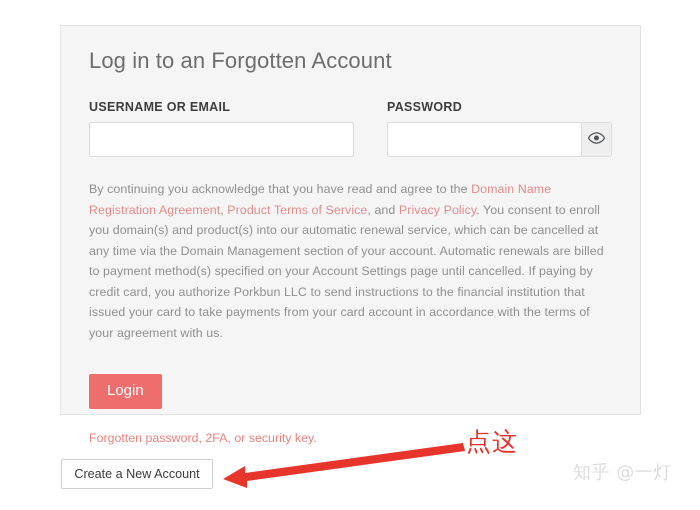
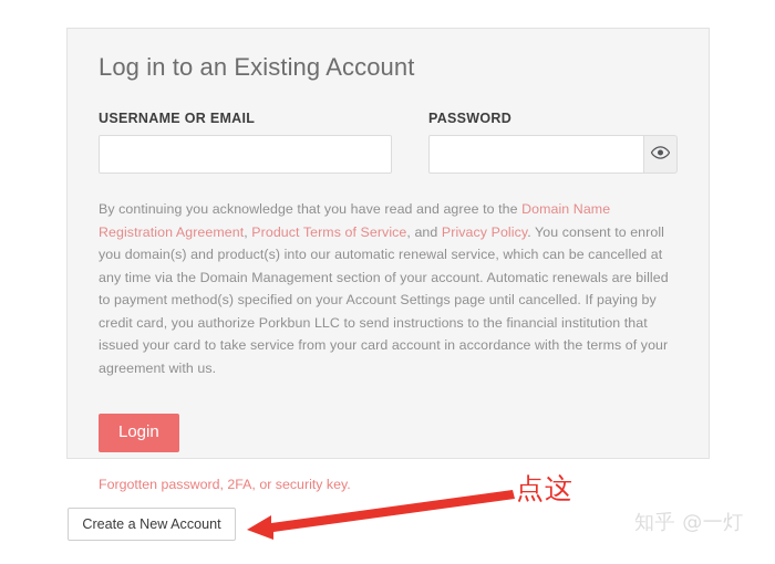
- Log in to an Forgotten Account
+ Log in to an Existing Account
  USERNAME OR EMAIL
  PASSWORD
- By continuing you acknowledge that you have read and agree to the Domain Name Registration Agreement, Product Terms of Service, and Privacy Policy. You consent to enroll you domain(s) and product(s) into our automatic renewal service, which can be cancelled at any time via the Domain Management section of your account. Automatic renewals are billed to payment method(s) specified on your Account Settings page until cancelled. If paying by credit card, you authorize Porkbun LLC to send instructions to the financial institution that issued your card to take payments from your card account in accordance with the terms of your agreement with us.
+ By continuing you acknowledge that you have read and agree to the Domain Name Registration Agreement, Product Terms of Service, and Privacy Policy. You consent to enroll you domain(s) and product(s) into our automatic renewal service, which can be cancelled at any time via the Domain Management section of your account. Automatic renewals are billed to payment method(s) specified on your Account Settings page until cancelled. If paying by credit card, you authorize Porkbun LLC to send instructions to the financial institution that issued your card to take service from your card account in accordance with the terms of your agreement with us.
  Login
  Forgotten password, 2FA, or security key.
  Create a New Account
  点这
  知乎 @一灯
